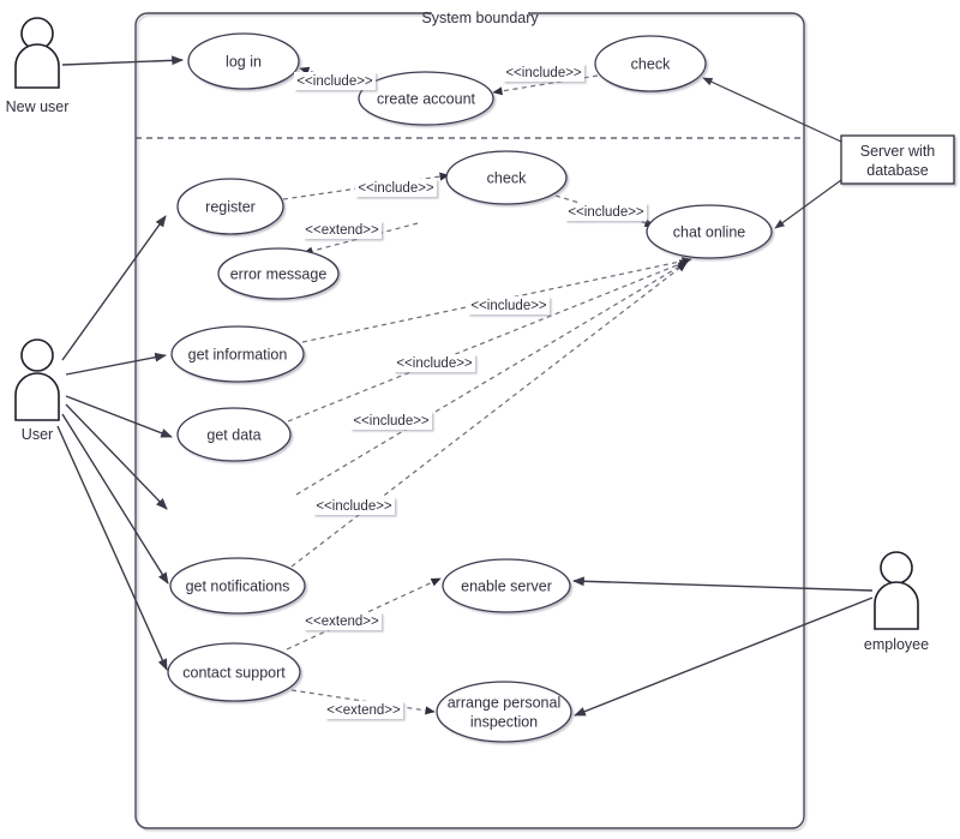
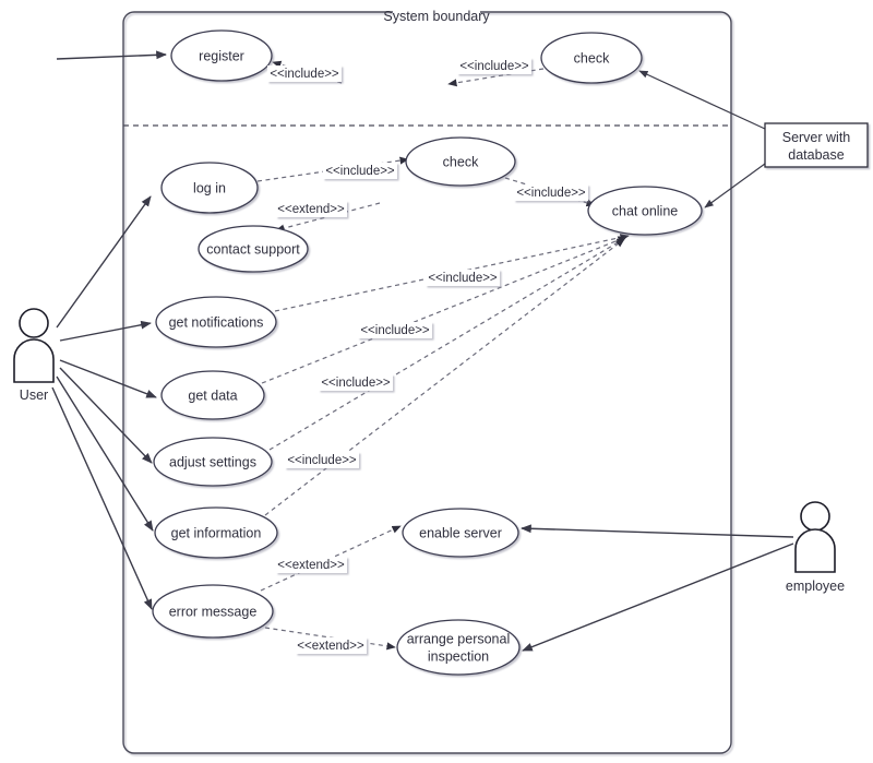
  System boundary
- log in
+ register
- create account
  check
- register
+ log in
  check
  chat online
- error message
+ contact support
- get information
+ get notifications
  get data
+ adjust settings
- get notifications
+ get information
- contact support
+ error message
  enable server
  arrange personal
  inspection
  <<include>>
  <<include>>
  <<include>>
  <<extend>>
  <<include>>
  <<include>>
  <<include>>
  <<include>>
  <<include>>
  <<extend>>
  <<extend>>
  Server with
  database
- New user
  User
  employee
